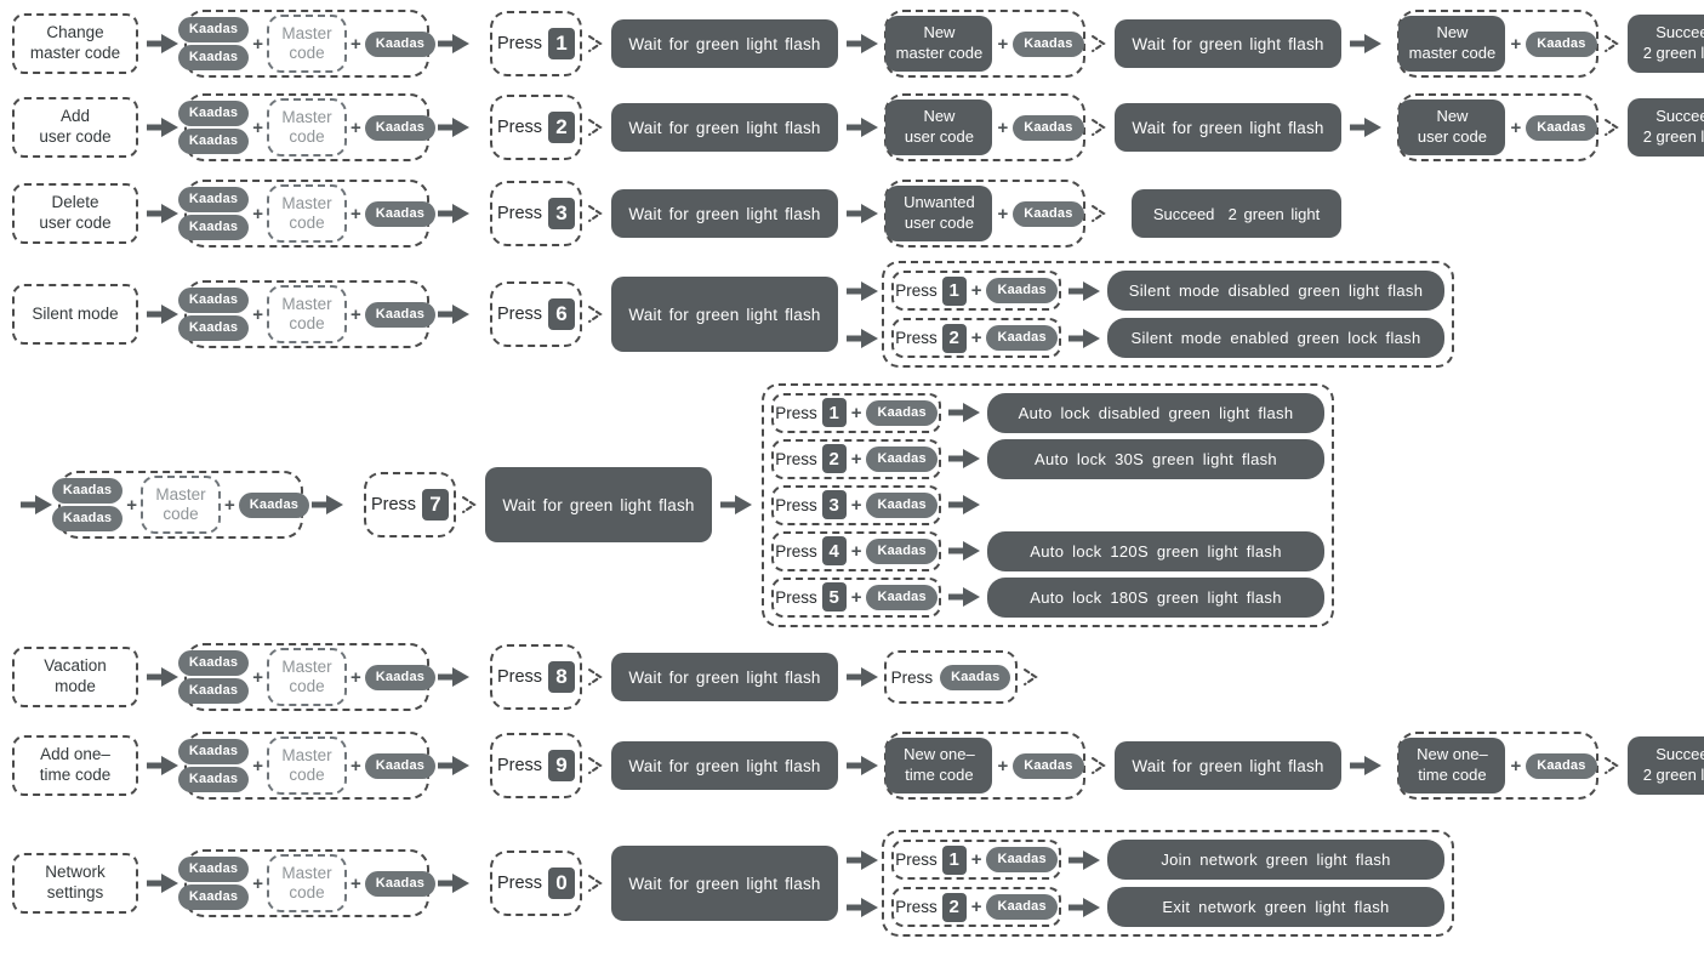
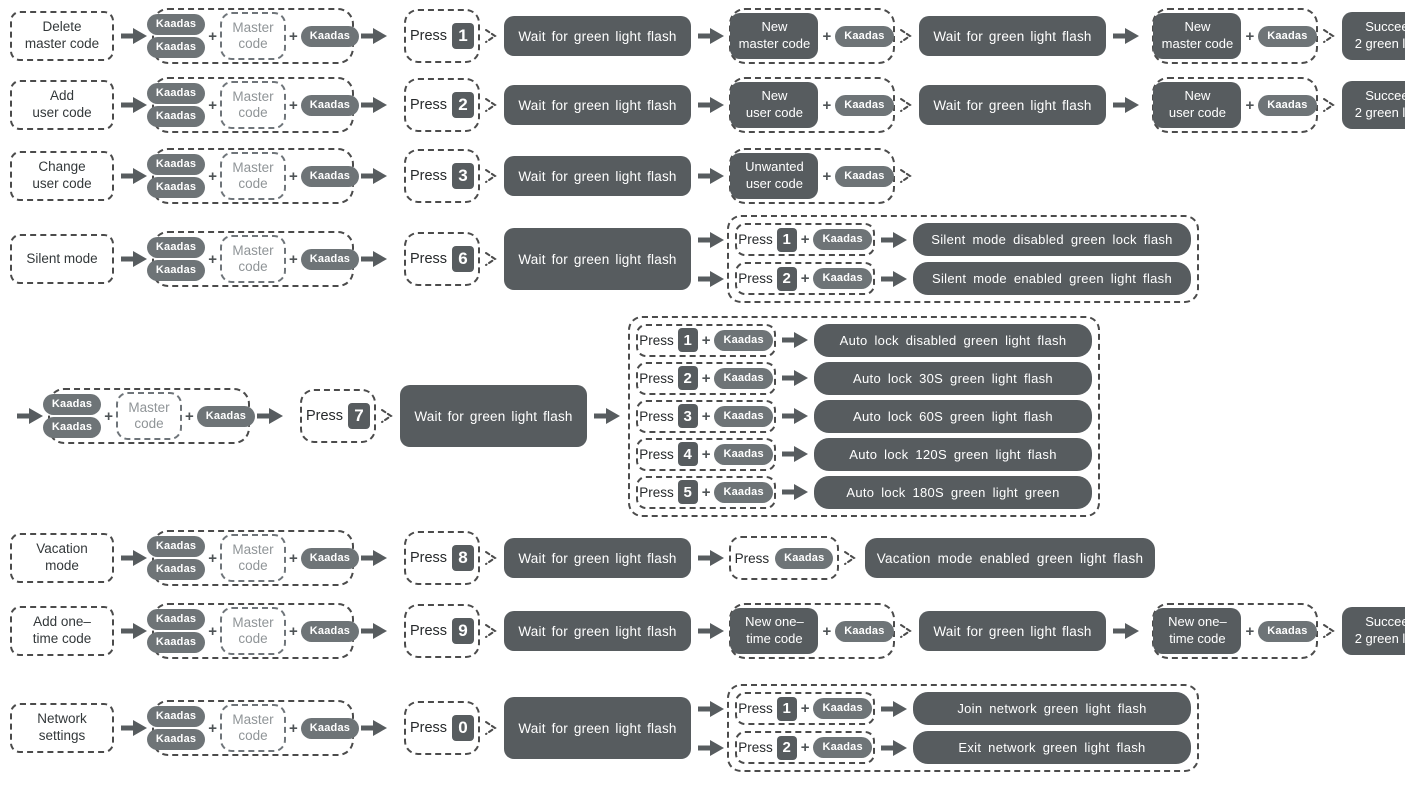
- Change
+ Delete
  master code
  Kaadas
  Kaadas
  +
  Master
  code
  +
  Kaadas
  Press
  1
  Wait for green light flash
  New
  master code
  +
  Kaadas
  Wait for green light flash
  New
  master code
  +
  Kaadas
  Succe
  Add
  user code
  Kaadas
  Kaadas
  +
  Master
  code
  +
  Kaadas
  Press
  2
  Wait for green light flash
  New
  user code
  +
  Kaadas
  Wait for green light flash
  New
  user code
  +
  Kaadas
  Succe
- Delete
+ Change
  user code
  Kaadas
  Kaadas
  +
  Master
  code
  +
  Kaadas
  Press
  3
  Wait for green light flash
  Unwanted
  user code
  +
  Kaadas
- Succeed 2 green light
  Silent mode
  Kaadas
  Kaadas
  +
  Master
  code
  +
  Kaadas
  Press
  6
  Wait for green light flash
  Press
  1
  +
  Kaadas
- Silent mode disabled green light flash
+ Silent mode disabled green lock flash
  Press
  2
  +
  Kaadas
- Silent mode enabled green lock flash
+ Silent mode enabled green light flash
  Kaadas
  Kaadas
  +
  Master
  code
  +
  Kaadas
  Press
  7
  Wait for green light flash
  Press
  1
  +
  Kaadas
  Auto lock disabled green light flash
  Press
  2
  +
  Kaadas
  Auto lock 30S green light flash
  Press
  3
  +
  Kaadas
+ Auto lock 60S green light flash
  Press
  4
  +
  Kaadas
  Auto lock 120S green light flash
  Press
  5
  +
  Kaadas
- Auto lock 180S green light flash
+ Auto lock 180S green light green
  Vacation
  mode
  Kaadas
  Kaadas
  +
  Master
  code
  +
  Kaadas
  Press
  8
  Wait for green light flash
  Press
  Kaadas
+ Vacation mode enabled green light flash
  Add one–
  time code
  Kaadas
  Kaadas
  +
  Master
  code
  +
  Kaadas
  Press
  9
  Wait for green light flash
  New one–
  time code
  +
  Kaadas
  Wait for green light flash
  New one–
  time code
  +
  Kaadas
  Succe
  Network
  settings
  Kaadas
  Kaadas
  +
  Master
  code
  +
  Kaadas
  Press
  0
  Wait for green light flash
  Press
  1
  +
  Kaadas
  Join network green light flash
  Press
  2
  +
  Kaadas
  Exit network green light flash
